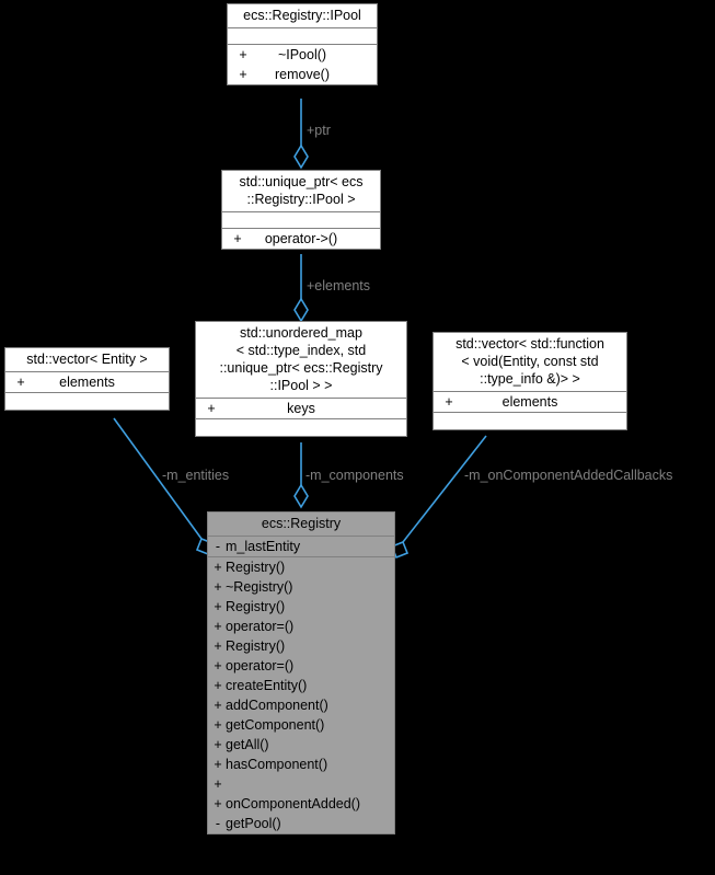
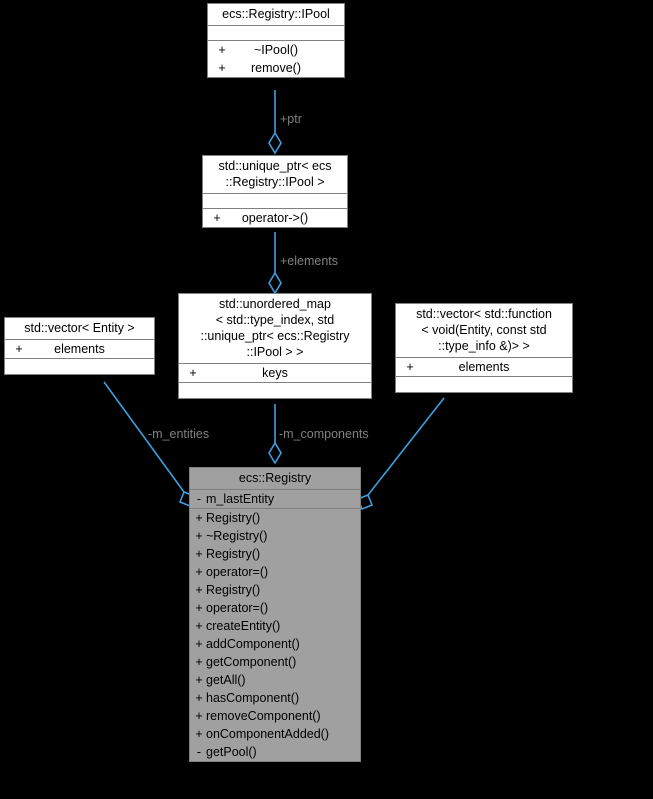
  ecs::Registry::IPool
  +
  ~IPool()
  +
  remove()
  std::unique_ptr< ecs
  ::Registry::IPool >
  +
  operator->()
  std::unordered_map
  < std::type_index, std
  ::unique_ptr< ecs::Registry
  ::IPool > >
  +
  keys
  std::vector< Entity >
  +
  elements
  std::vector< std::function
  < void(Entity, const std
  ::type_info &)> >
  +
  elements
  ecs::Registry
  -
  m_lastEntity
  +
  Registry()
  +
  ~Registry()
  +
  Registry()
  +
  operator=()
  +
  Registry()
  +
  operator=()
  +
  createEntity()
  +
  addComponent()
  +
  getComponent()
  +
  getAll()
  +
  hasComponent()
  +
+ removeComponent()
  +
  onComponentAdded()
  -
  getPool()
  +ptr
  +elements
  -m_entities
  -m_components
- -m_onComponentAddedCallbacks
